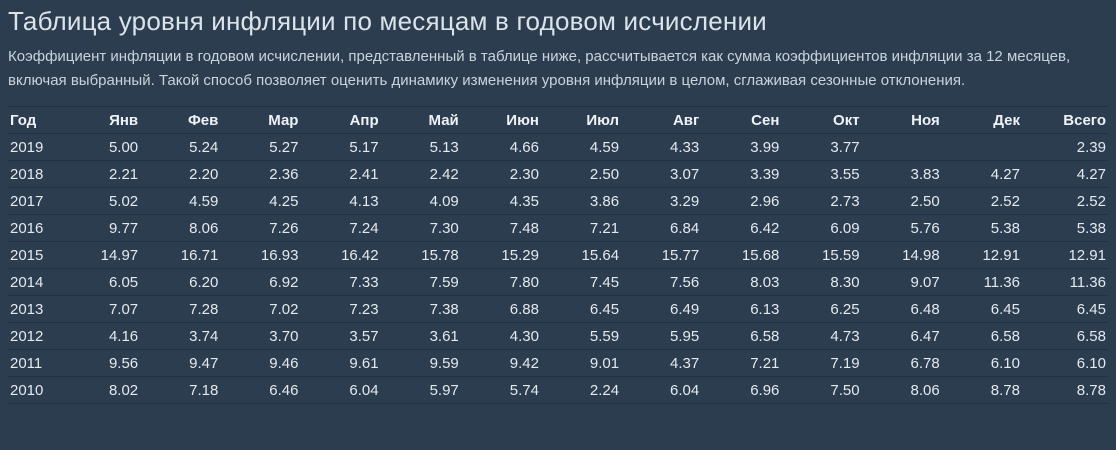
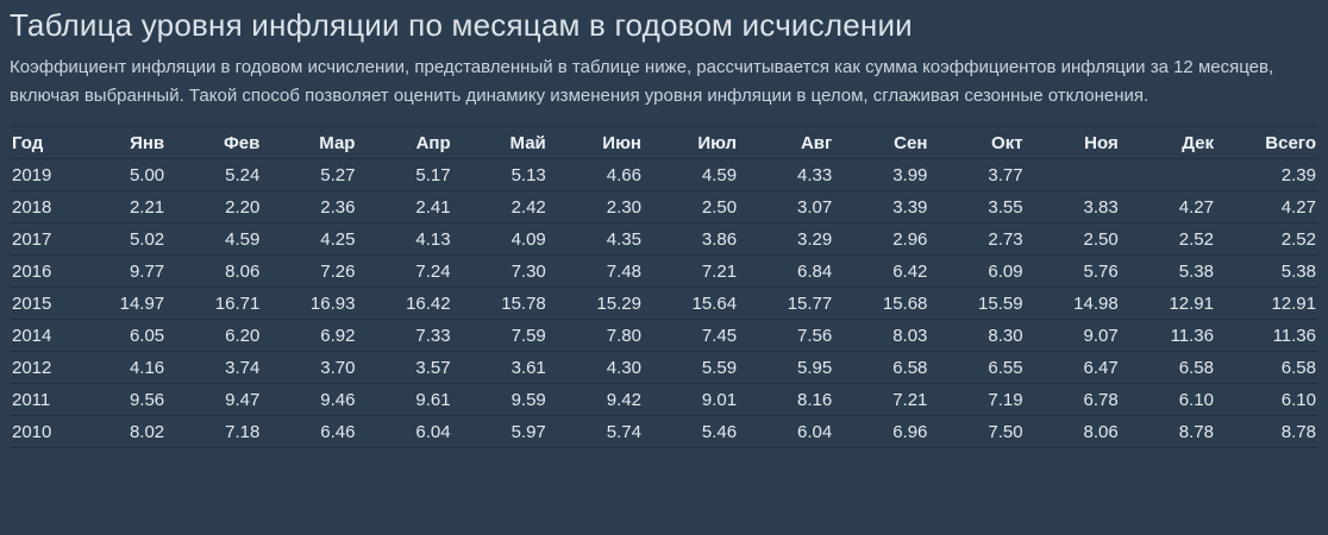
  Таблица уровня инфляции по месяцам в годовом исчислении
  Коэффициент инфляции в годовом исчислении, представленный в таблице ниже, рассчитывается как сумма коэффициентов инфляции за 12 месяцев, включая выбранный. Такой способ позволяет оценить динамику изменения уровня инфляции в целом, сглаживая сезонные отклонения.
  Год	Янв	Фев	Мар	Апр	Май	Июн	Июл	Авг	Сен	Окт	Ноя	Дек	Всего
  2019	5.00	5.24	5.27	5.17	5.13	4.66	4.59	4.33	3.99	3.77			2.39
  2018	2.21	2.20	2.36	2.41	2.42	2.30	2.50	3.07	3.39	3.55	3.83	4.27	4.27
  2017	5.02	4.59	4.25	4.13	4.09	4.35	3.86	3.29	2.96	2.73	2.50	2.52	2.52
  2016	9.77	8.06	7.26	7.24	7.30	7.48	7.21	6.84	6.42	6.09	5.76	5.38	5.38
  2015	14.97	16.71	16.93	16.42	15.78	15.29	15.64	15.77	15.68	15.59	14.98	12.91	12.91
  2014	6.05	6.20	6.92	7.33	7.59	7.80	7.45	7.56	8.03	8.30	9.07	11.36	11.36
- 2013	7.07	7.28	7.02	7.23	7.38	6.88	6.45	6.49	6.13	6.25	6.48	6.45	6.45
- 2012	4.16	3.74	3.70	3.57	3.61	4.30	5.59	5.95	6.58	4.73	6.47	6.58	6.58
+ 2012	4.16	3.74	3.70	3.57	3.61	4.30	5.59	5.95	6.58	6.55	6.47	6.58	6.58
- 2011	9.56	9.47	9.46	9.61	9.59	9.42	9.01	4.37	7.21	7.19	6.78	6.10	6.10
+ 2011	9.56	9.47	9.46	9.61	9.59	9.42	9.01	8.16	7.21	7.19	6.78	6.10	6.10
- 2010	8.02	7.18	6.46	6.04	5.97	5.74	2.24	6.04	6.96	7.50	8.06	8.78	8.78
+ 2010	8.02	7.18	6.46	6.04	5.97	5.74	5.46	6.04	6.96	7.50	8.06	8.78	8.78
